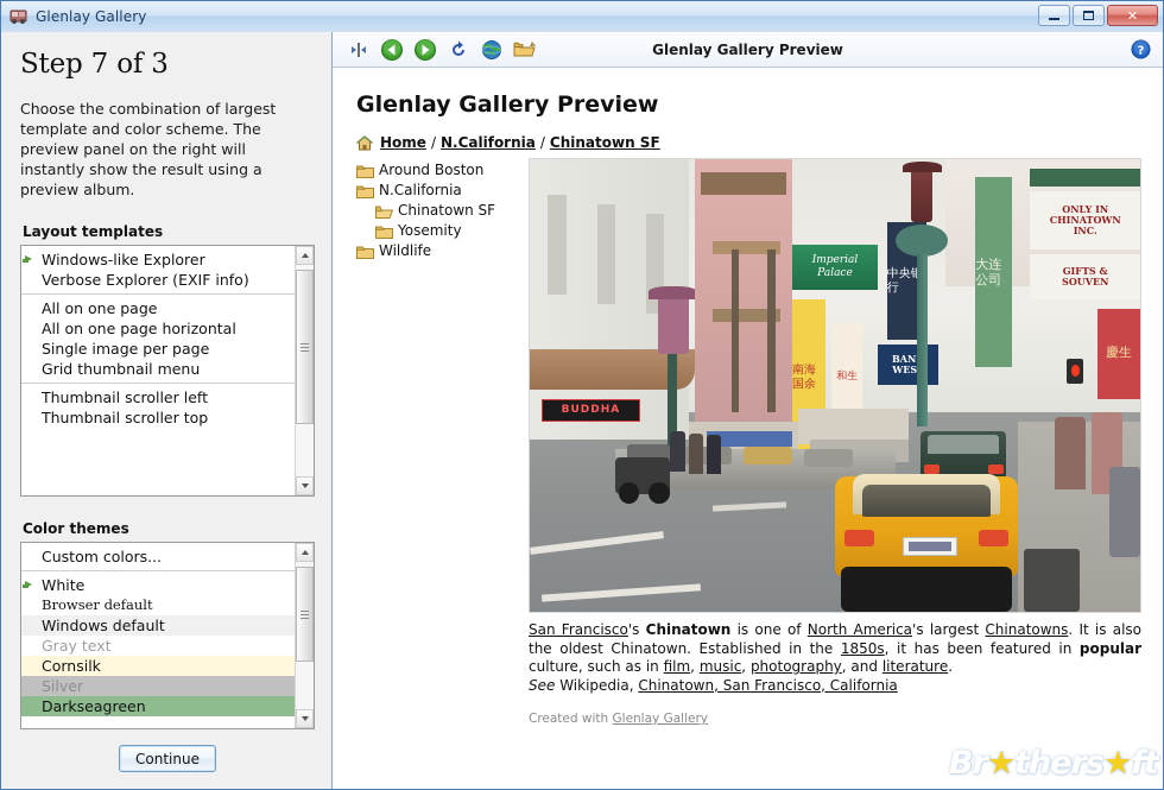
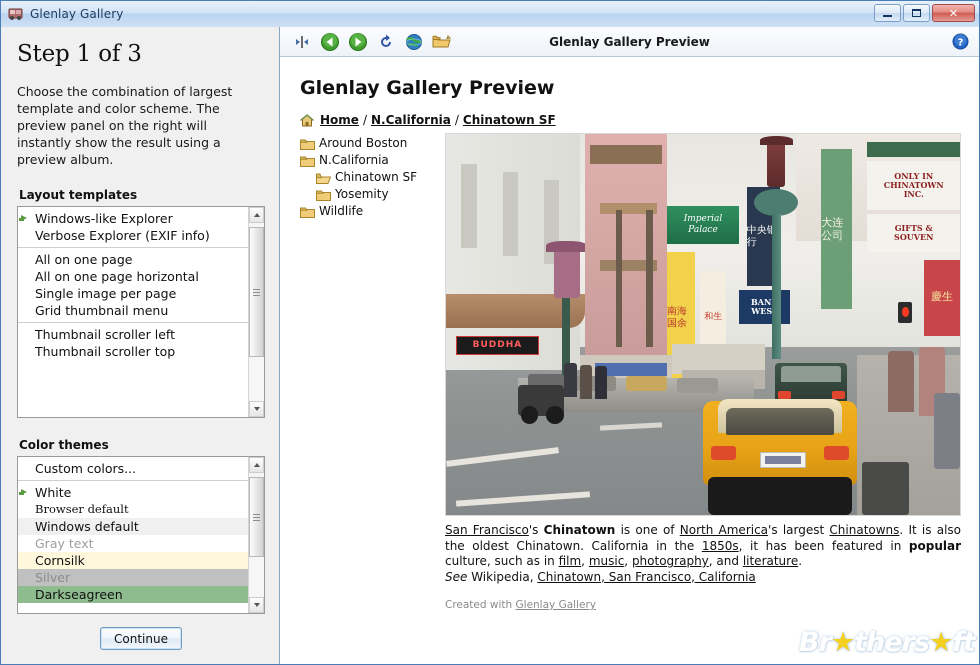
  Glenlay Gallery
  ✕
- Step 7 of 3
+ Step 1 of 3
  Choose the combination of largest template and color scheme. The preview panel on the right will instantly show the result using a preview album.
  Layout templates
  Windows-like Explorer
  Verbose Explorer (EXIF info)
  All on one page
  All on one page horizontal
  Single image per page
  Grid thumbnail menu
  Thumbnail scroller left
  Thumbnail scroller top
  Color themes
  Custom colors...
  White
  Browser default
  Windows default
  Gray text
  Cornsilk
  Silver
  Darkseagreen
  Continue
  Glenlay Gallery Preview
  ?
  Glenlay Gallery Preview
  Home
  /
  N.California
  /
  Chinatown SF
  Around Boston
  N.California
  Chinatown SF
  Yosemity
  Wildlife
  BUDDHA
  Imperial
  Palace
  南海国余
  和生
  中央行
  BAN
  WES
  大连公司
  ONLY IN
  CHINATOWN
  INC.
  GIFTS &
  SOUVEN
  慶生
- San Francisco's Chinatown is one of North America's largest Chinatowns. It is also the oldest Chinatown. Established in the 1850s, it has been featured in popular culture, such as in film, music, photography, and literature.
+ San Francisco's Chinatown is one of North America's largest Chinatowns. It is also the oldest Chinatown. California in the 1850s, it has been featured in popular culture, such as in film, music, photography, and literature.
  See Wikipedia, Chinatown, San Francisco, California
  Created with Glenlay Gallery
  Br★thers★ft
